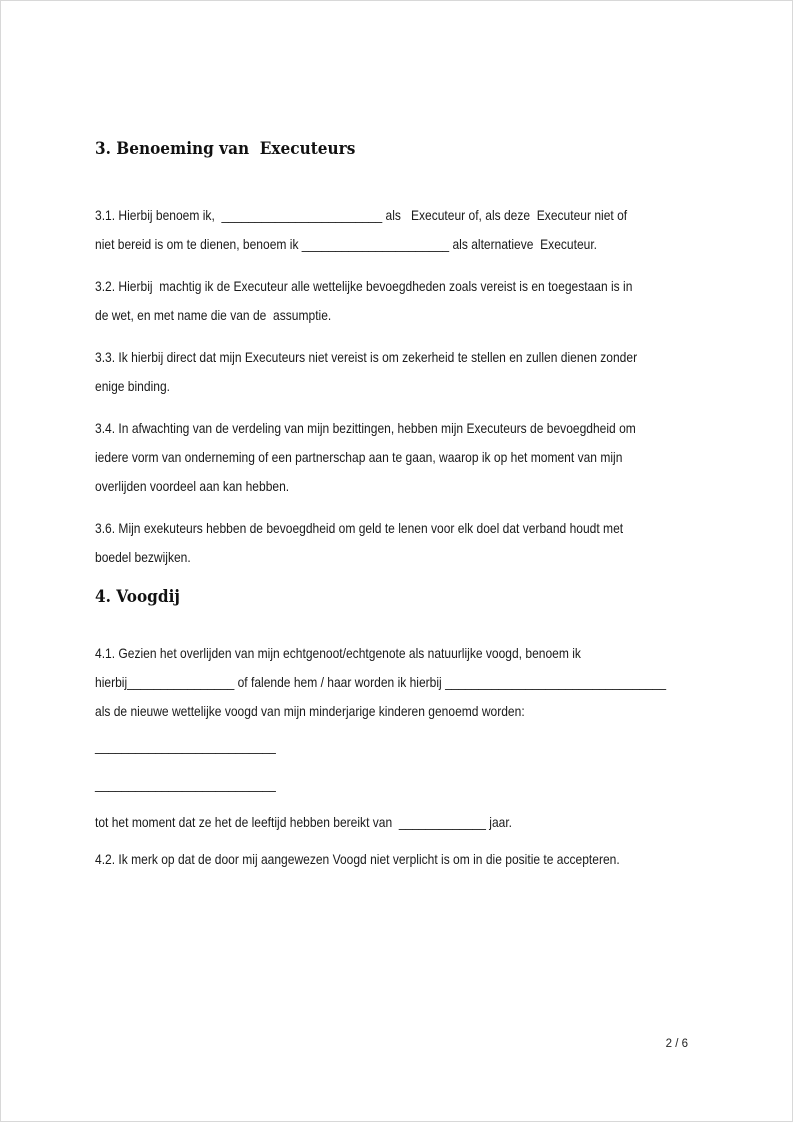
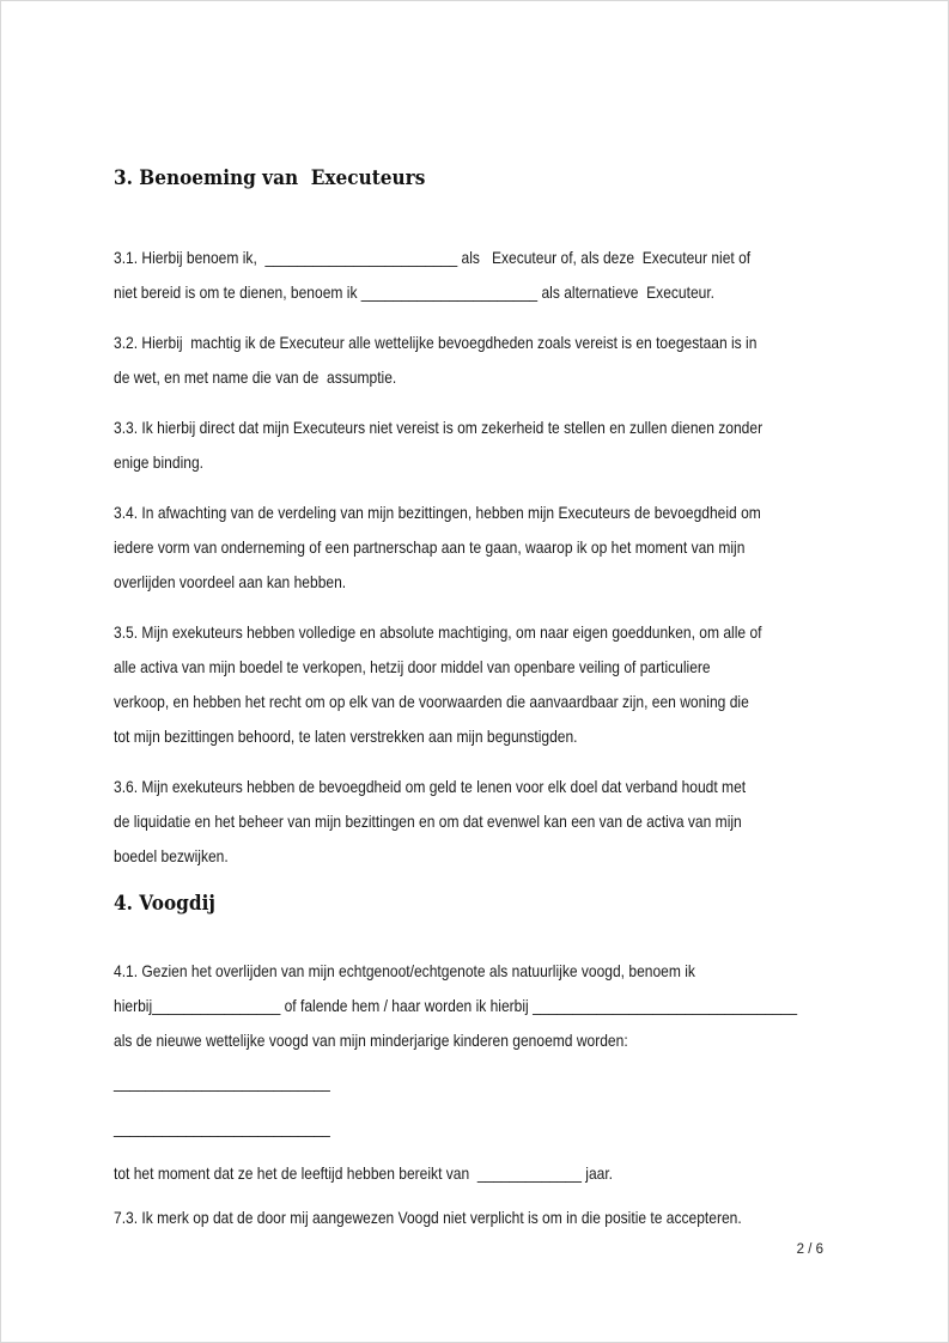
  3. Benoeming van Executeurs
  3.1. Hierbij benoem ik, ________________________ als Executeur of, als deze Executeur niet of
  niet bereid is om te dienen, benoem ik ______________________ als alternatieve Executeur.
  3.2. Hierbij machtig ik de Executeur alle wettelijke bevoegdheden zoals vereist is en toegestaan is in
  de wet, en met name die van de assumptie.
  3.3. Ik hierbij direct dat mijn Executeurs niet vereist is om zekerheid te stellen en zullen dienen zonder
  enige binding.
  3.4. In afwachting van de verdeling van mijn bezittingen, hebben mijn Executeurs de bevoegdheid om
  iedere vorm van onderneming of een partnerschap aan te gaan, waarop ik op het moment van mijn
  overlijden voordeel aan kan hebben.
+ 3.5. Mijn exekuteurs hebben volledige en absolute machtiging, om naar eigen goeddunken, om alle of
+ alle activa van mijn boedel te verkopen, hetzij door middel van openbare veiling of particuliere
+ verkoop, en hebben het recht om op elk van de voorwaarden die aanvaardbaar zijn, een woning die
+ tot mijn bezittingen behoord, te laten verstrekken aan mijn begunstigden.
  3.6. Mijn exekuteurs hebben de bevoegdheid om geld te lenen voor elk doel dat verband houdt met
+ de liquidatie en het beheer van mijn bezittingen en om dat evenwel kan een van de activa van mijn
  boedel bezwijken.
  4. Voogdij
  4.1. Gezien het overlijden van mijn echtgenoot/echtgenote als natuurlijke voogd, benoem ik
  hierbij________________ of falende hem / haar worden ik hierbij _________________________________
  als de nieuwe wettelijke voogd van mijn minderjarige kinderen genoemd worden:
  ___________________________
  ___________________________
  tot het moment dat ze het de leeftijd hebben bereikt van _____________ jaar.
- 4.2. Ik merk op dat de door mij aangewezen Voogd niet verplicht is om in die positie te accepteren.
+ 7.3. Ik merk op dat de door mij aangewezen Voogd niet verplicht is om in die positie te accepteren.
  2 / 6
